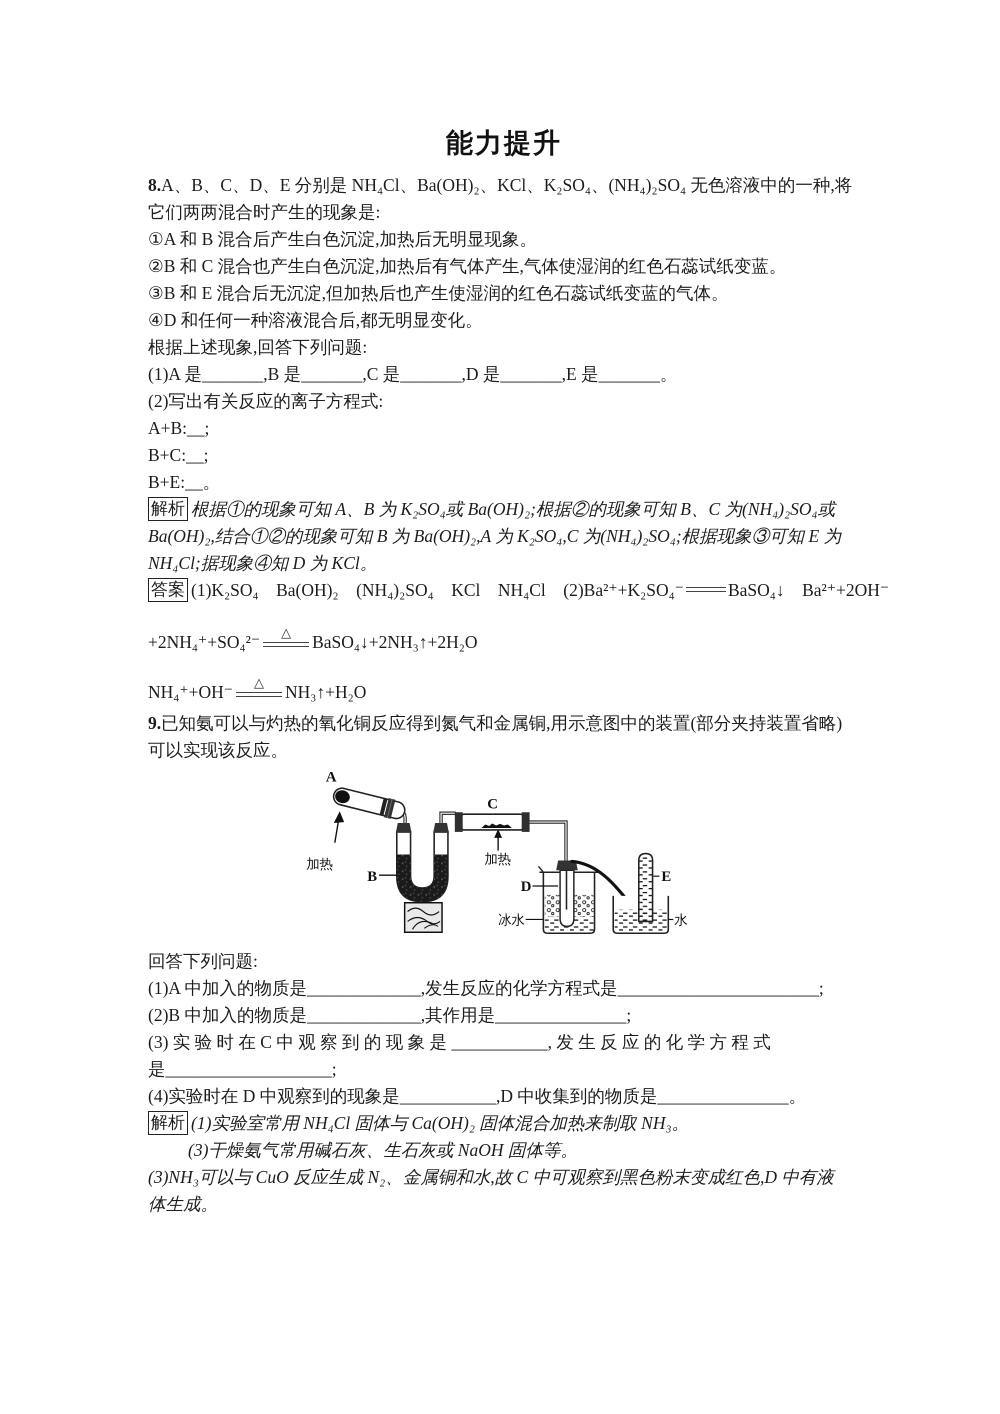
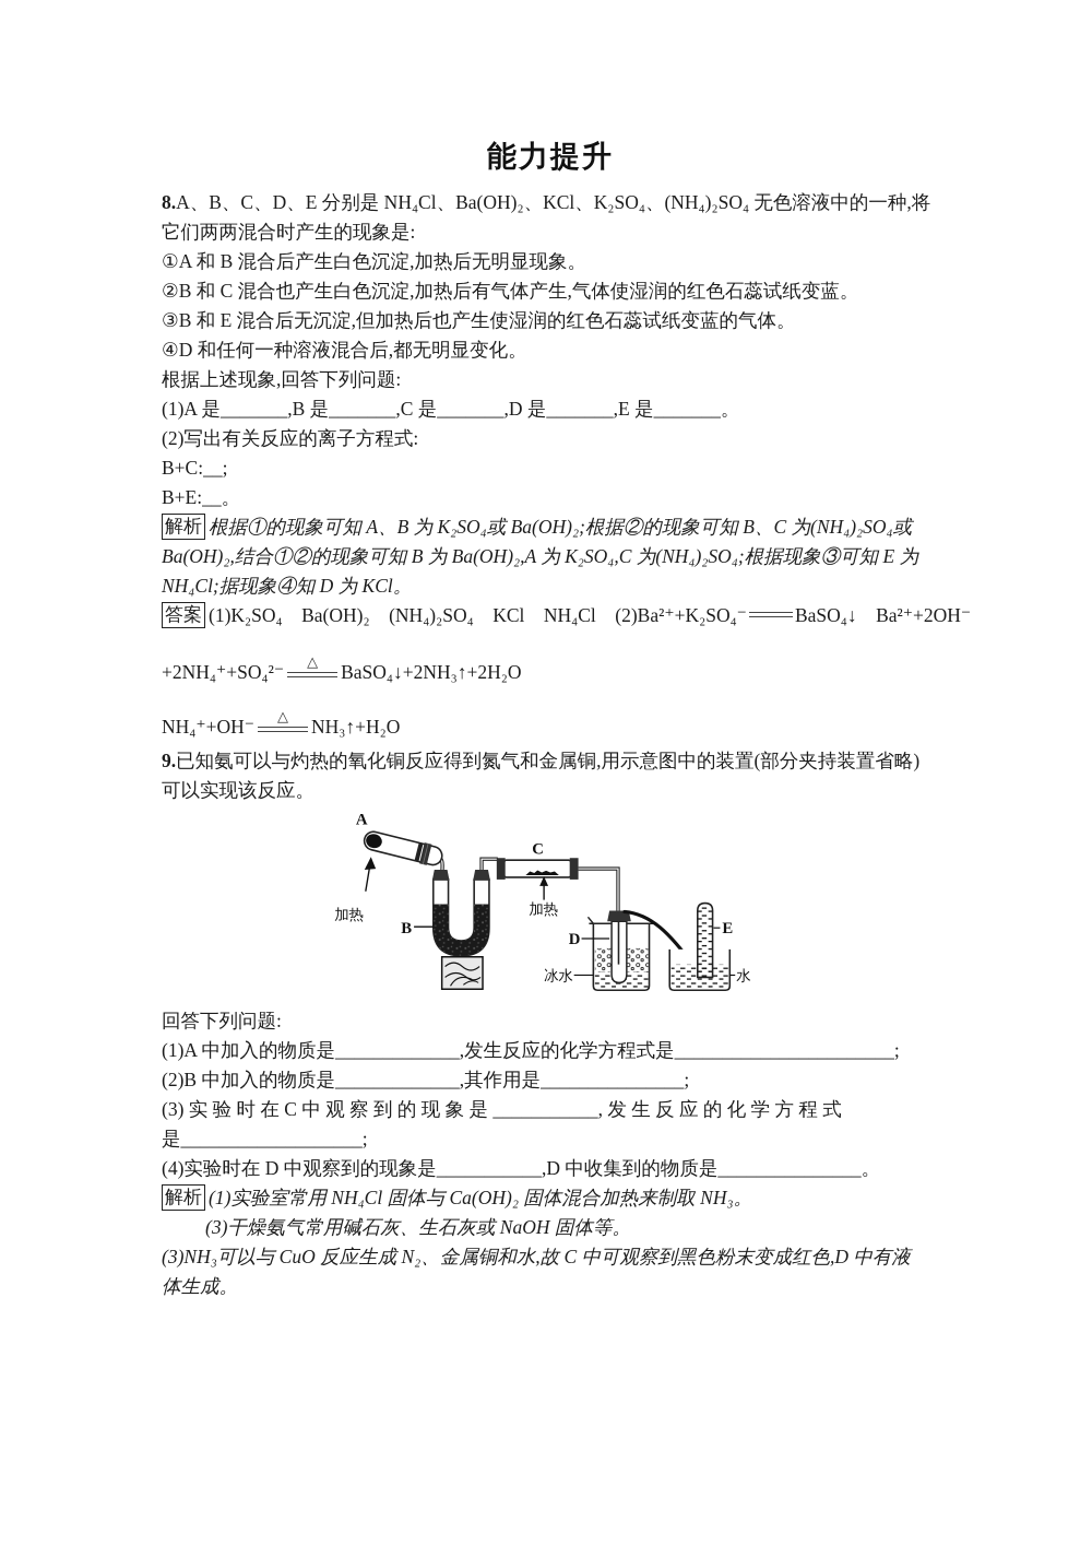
  能力提升
  8.A、B、C、D、E 分别是 NH₄Cl、Ba(OH)₂、KCl、K₂SO₄、(NH₄)₂SO₄ 无色溶液中的一种,将
  它们两两混合时产生的现象是:
  ①A 和 B 混合后产生白色沉淀,加热后无明显现象。
  ②B 和 C 混合也产生白色沉淀,加热后有气体产生,气体使湿润的红色石蕊试纸变蓝。
  ③B 和 E 混合后无沉淀,但加热后也产生使湿润的红色石蕊试纸变蓝的气体。
  ④D 和任何一种溶液混合后,都无明显变化。
  根据上述现象,回答下列问题:
  (1)A 是_______,B 是_______,C 是_______,D 是_______,E 是_______。
  (2)写出有关反应的离子方程式:
- A+B:__;
  B+C:__;
  B+E:__。
  解析 根据①的现象可知 A、B 为 K₂SO₄或 Ba(OH)₂;根据②的现象可知 B、C 为(NH₄)₂SO₄或
  Ba(OH)₂,结合①②的现象可知 B 为 Ba(OH)₂,A 为 K₂SO₄,C 为(NH₄)₂SO₄;根据现象③可知 E 为
  NH₄Cl;据现象④知 D 为 KCl。
  答案 (1)K₂SO₄ Ba(OH)₂ (NH₄)₂SO₄ KCl NH₄Cl (2)Ba²⁺+K₂SO₄⁻ BaSO₄↓ Ba²⁺+2OH⁻
  +2NH₄⁺+SO₄²⁻
  △
  BaSO₄↓+2NH₃↑+2H₂O
  NH₄⁺+OH⁻
  △
  NH₃↑+H₂O
  9.已知氨可以与灼热的氧化铜反应得到氮气和金属铜,用示意图中的装置(部分夹持装置省略)
  可以实现该反应。
  A
  加热
  B
  C
  加热
  D
  冰水
  E
  水
  回答下列问题:
  (1)A 中加入的物质是_____________,发生反应的化学方程式是_______________________;
  (2)B 中加入的物质是_____________,其作用是_______________;
  (3) 实 验 时 在 C 中 观 察 到 的 现 象 是 ___________, 发 生 反 应 的 化 学 方 程 式
  是___________________;
  (4)实验时在 D 中观察到的现象是___________,D 中收集到的物质是_______________。
  解析 (1)实验室常用 NH₄Cl 固体与 Ca(OH)₂ 固体混合加热来制取 NH₃。
  (3)干燥氨气常用碱石灰、生石灰或 NaOH 固体等。
  (3)NH₃可以与 CuO 反应生成 N₂、金属铜和水,故 C 中可观察到黑色粉末变成红色,D 中有液
  体生成。
